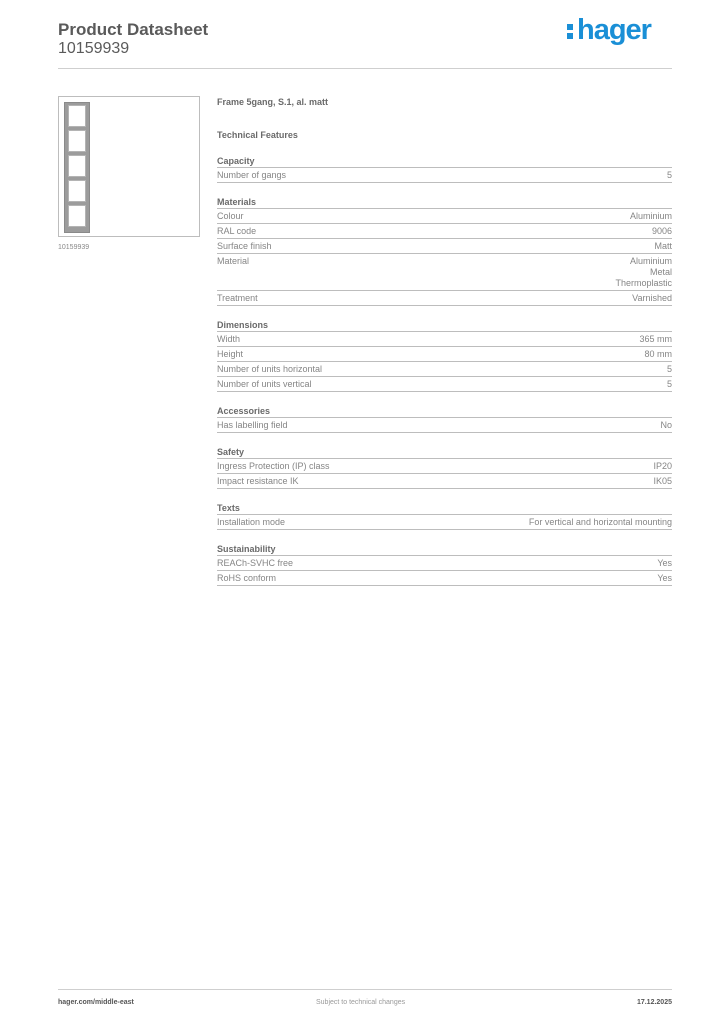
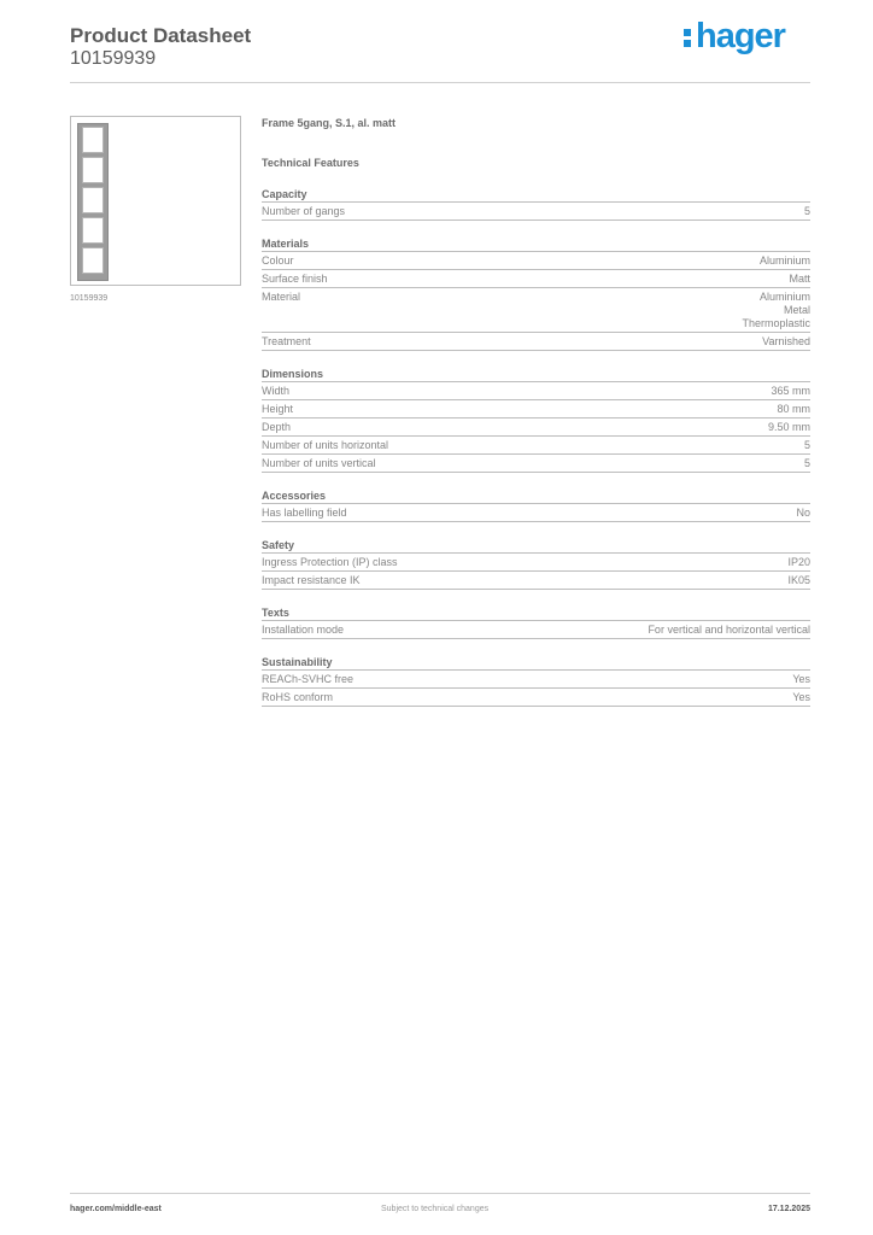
  Product Datasheet
  10159939
  hager
  Frame 5gang, S.1, al. matt
  Technical Features
  Capacity
  Number of gangs
  5
  Materials
  Colour
  Aluminium
- RAL code
- 9006
  Surface finish
  Matt
  Material
  Aluminium
  Metal
  Thermoplastic
  Treatment
  Varnished
  Dimensions
  Width
  365 mm
  Height
  80 mm
+ Depth
+ 9.50 mm
  Number of units horizontal
  5
  Number of units vertical
  5
  Accessories
  Has labelling field
  No
  Safety
  Ingress Protection (IP) class
  IP20
  Impact resistance IK
  IK05
  Texts
  Installation mode
- For vertical and horizontal mounting
+ For vertical and horizontal vertical
  Sustainability
  REACh-SVHC free
  Yes
  RoHS conform
  Yes
